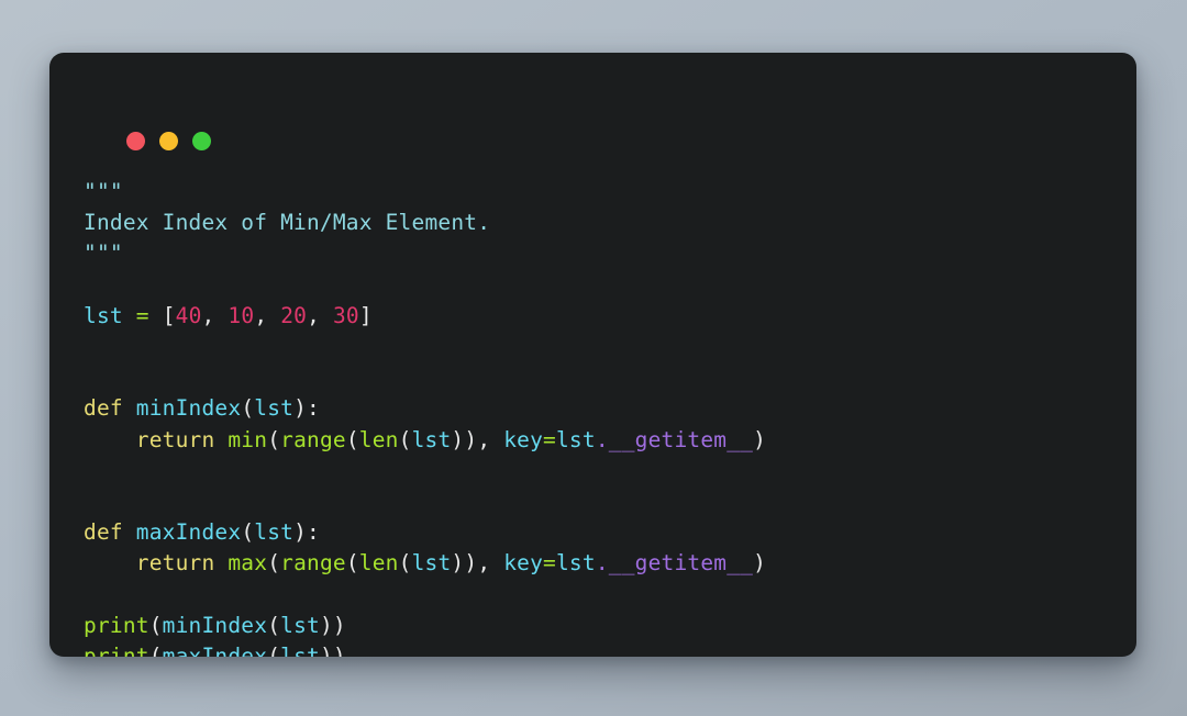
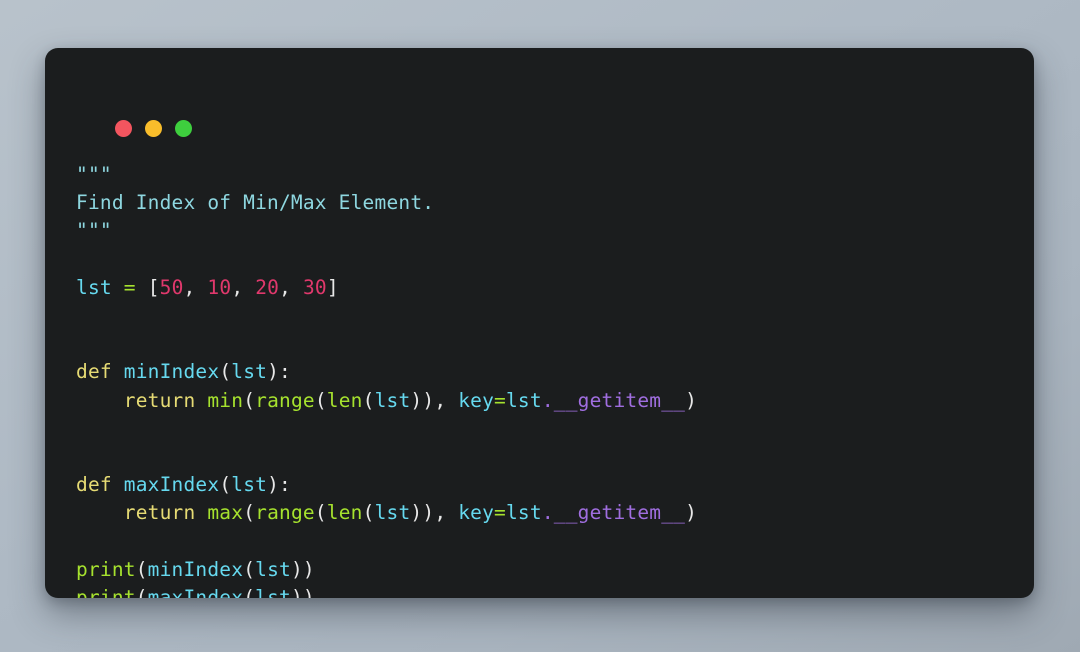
  """
- Index Index of Min/Max Element.
+ Find Index of Min/Max Element.
  """
- lst = [40, 10, 20, 30]
+ lst = [50, 10, 20, 30]
  def minIndex(lst):
  return min(range(len(lst)), key=lst.__getitem__)
  def maxIndex(lst):
  return max(range(len(lst)), key=lst.__getitem__)
  print(minIndex(lst))
  print(maxIndex(lst))
